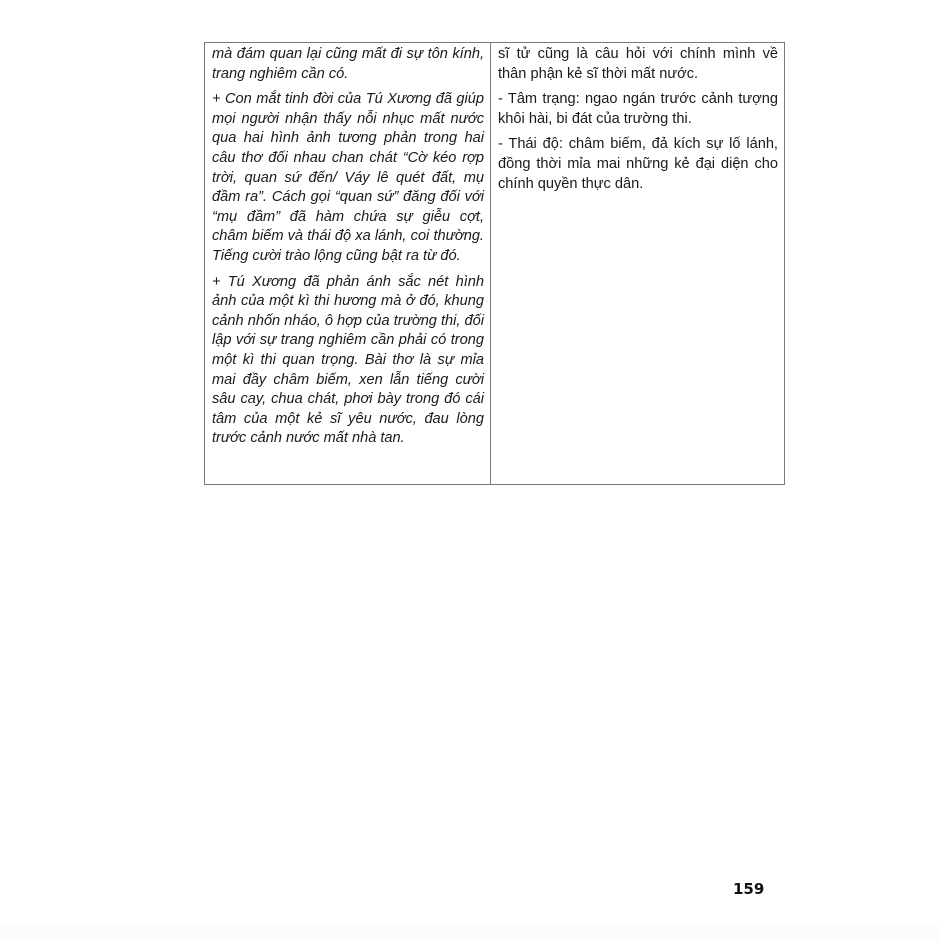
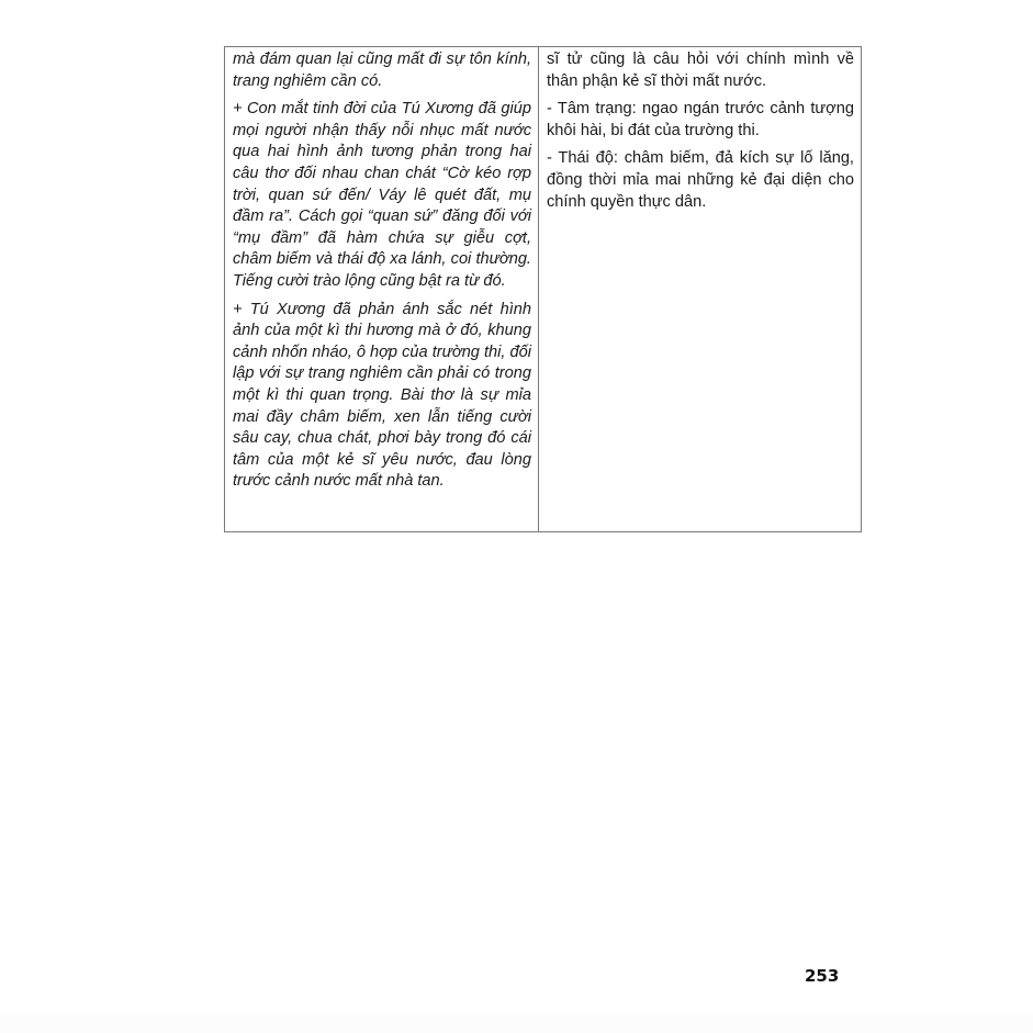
- mà đám quan lại cũng mất đi sự tôn kính, trang nghiêm cần có. + Con mắt tinh đời của Tú Xương đã giúp mọi người nhận thấy nỗi nhục mất nước qua hai hình ảnh tương phản trong hai câu thơ đối nhau chan chát “Cờ kéo rợp trời, quan sứ đến/ Váy lê quét đất, mụ đầm ra”. Cách gọi “quan sứ” đăng đối với “mụ đầm” đã hàm chứa sự giễu cợt, châm biếm và thái độ xa lánh, coi thường. Tiếng cười trào lộng cũng bật ra từ đó. + Tú Xương đã phản ánh sắc nét hình ảnh của một kì thi hương mà ở đó, khung cảnh nhốn nháo, ô hợp của trường thi, đối lập với sự trang nghiêm cần phải có trong một kì thi quan trọng. Bài thơ là sự mỉa mai đầy châm biếm, xen lẫn tiếng cười sâu cay, chua chát, phơi bày trong đó cái tâm của một kẻ sĩ yêu nước, đau lòng trước cảnh nước mất nhà tan.	sĩ tử cũng là câu hỏi với chính mình về thân phận kẻ sĩ thời mất nước. - Tâm trạng: ngao ngán trước cảnh tượng khôi hài, bi đát của trường thi. - Thái độ: châm biếm, đả kích sự lố lánh, đồng thời mỉa mai những kẻ đại diện cho chính quyền thực dân.
+ mà đám quan lại cũng mất đi sự tôn kính, trang nghiêm cần có. + Con mắt tinh đời của Tú Xương đã giúp mọi người nhận thấy nỗi nhục mất nước qua hai hình ảnh tương phản trong hai câu thơ đối nhau chan chát “Cờ kéo rợp trời, quan sứ đến/ Váy lê quét đất, mụ đầm ra”. Cách gọi “quan sứ” đăng đối với “mụ đầm” đã hàm chứa sự giễu cợt, châm biếm và thái độ xa lánh, coi thường. Tiếng cười trào lộng cũng bật ra từ đó. + Tú Xương đã phản ánh sắc nét hình ảnh của một kì thi hương mà ở đó, khung cảnh nhốn nháo, ô hợp của trường thi, đối lập với sự trang nghiêm cần phải có trong một kì thi quan trọng. Bài thơ là sự mỉa mai đầy châm biếm, xen lẫn tiếng cười sâu cay, chua chát, phơi bày trong đó cái tâm của một kẻ sĩ yêu nước, đau lòng trước cảnh nước mất nhà tan.	sĩ tử cũng là câu hỏi với chính mình về thân phận kẻ sĩ thời mất nước. - Tâm trạng: ngao ngán trước cảnh tượng khôi hài, bi đát của trường thi. - Thái độ: châm biếm, đả kích sự lố lăng, đồng thời mỉa mai những kẻ đại diện cho chính quyền thực dân.
- 159
+ 253
